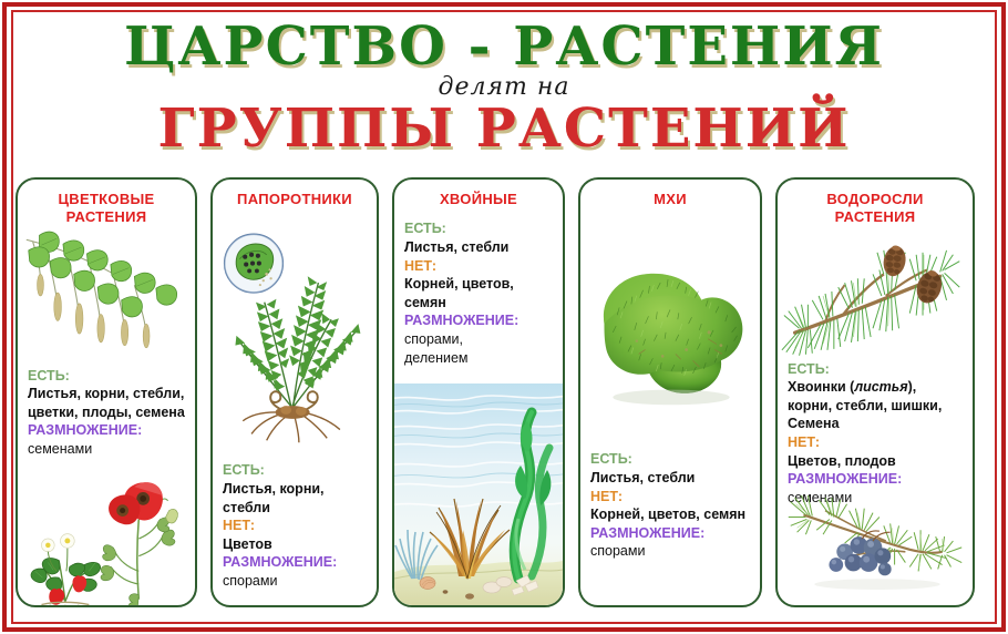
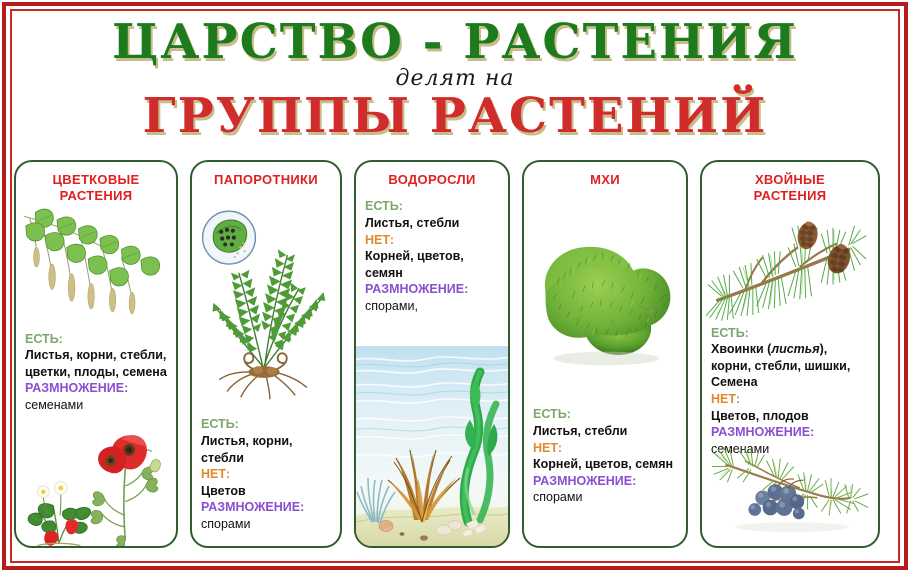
  ЦАРСТВО - РАСТЕНИЯ
  делят на
  ГРУППЫ РАСТЕНИЙ
  ЦВЕТКОВЫЕ
  РАСТЕНИЯ
  ЕСТЬ:
  Листья, корни, стебли,
  цветки, плоды, семена
  РАЗМНОЖЕНИЕ:
  семенами
  ПАПОРОТНИКИ
  ЕСТЬ:
  Листья, корни, стебли
  НЕТ:
  Цветов
  РАЗМНОЖЕНИЕ:
  спорами
- ХВОЙНЫЕ
+ ВОДОРОСЛИ
  ЕСТЬ:
  Листья, стебли
  НЕТ:
  Корней, цветов, семян
  РАЗМНОЖЕНИЕ:
  спорами,
- делением
  МХИ
  ЕСТЬ:
  Листья, стебли
  НЕТ:
  Корней, цветов, семян
  РАЗМНОЖЕНИЕ:
  спорами
- ВОДОРОСЛИ
+ ХВОЙНЫЕ
  РАСТЕНИЯ
  ЕСТЬ:
  Хвоинки (листья),
  корни, стебли, шишки,
  Семена
  НЕТ:
  Цветов, плодов
  РАЗМНОЖЕНИЕ:
  семенами
